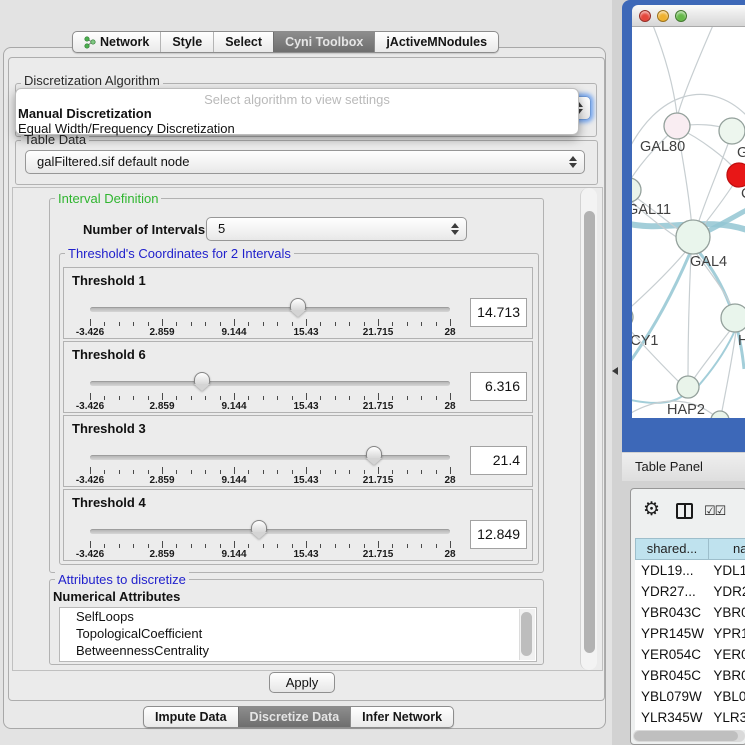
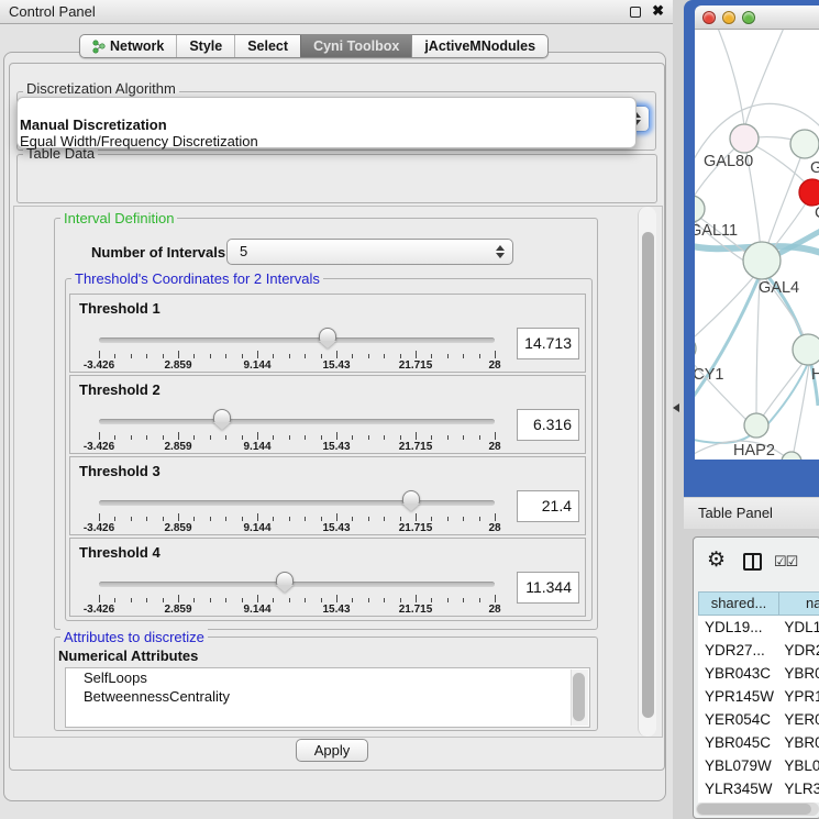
+ Control Panel
+ ✖
  Network
  Style
  Select
  Cyni Toolbox
  jActiveMNodules
  Discretization Algorithm
- Select algorithm to view settings
  Manual Discretization
  Equal Width/Frequency Discretization
  Table Data
- galFiltered.sif default node
  Interval Definition
  Number of Intervals
  5
  Threshold's Coordinates for 2 Intervals
  Threshold 1
  -3.426
  2.859
  9.144
  15.43
  21.715
  28
  14.713
- Threshold 6
+ Threshold 2
  -3.426
  2.859
  9.144
  15.43
  21.715
  28
  6.316
  Threshold 3
  -3.426
  2.859
  9.144
  15.43
  21.715
  28
  21.4
  Threshold 4
  -3.426
  2.859
  9.144
  15.43
  21.715
  28
- 12.849
+ 11.344
  Attributes to discretize
  Numerical Attributes
  SelfLoops
- TopologicalCoefficient
  BetweennessCentrality
  Apply
- Impute Data
- Discretize Data
- Infer Network
  GAL80
  GAL11
  GAL4
  CY1
  H
  HAP2
  Table Panel
  ⚙
  ☑☑
  shared...
  na
  YDL19...
  YDL1
  YDR27...
  YDR
  YBR043C
  YBR
  YPR145W
  YPR
  YER054C
  YER
  YBR045C
  YBR
  YBL079W
  YBL0
  YLR345W
  YLR3
